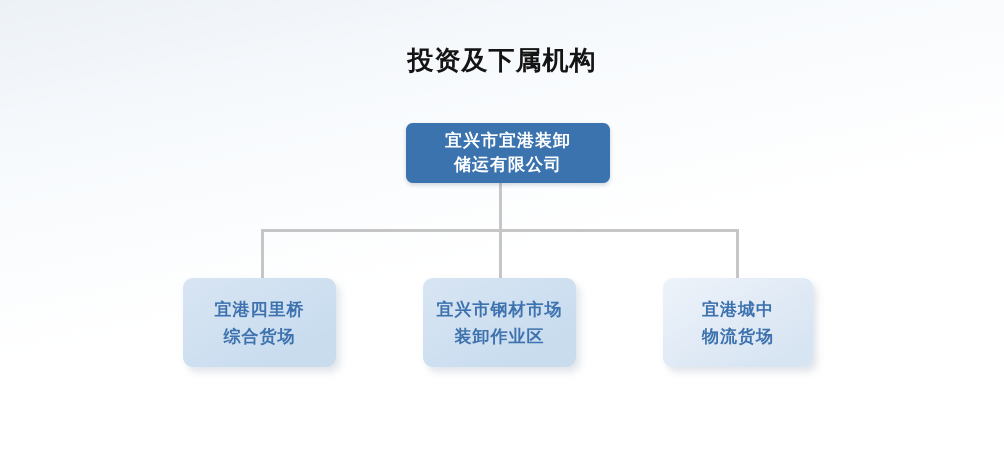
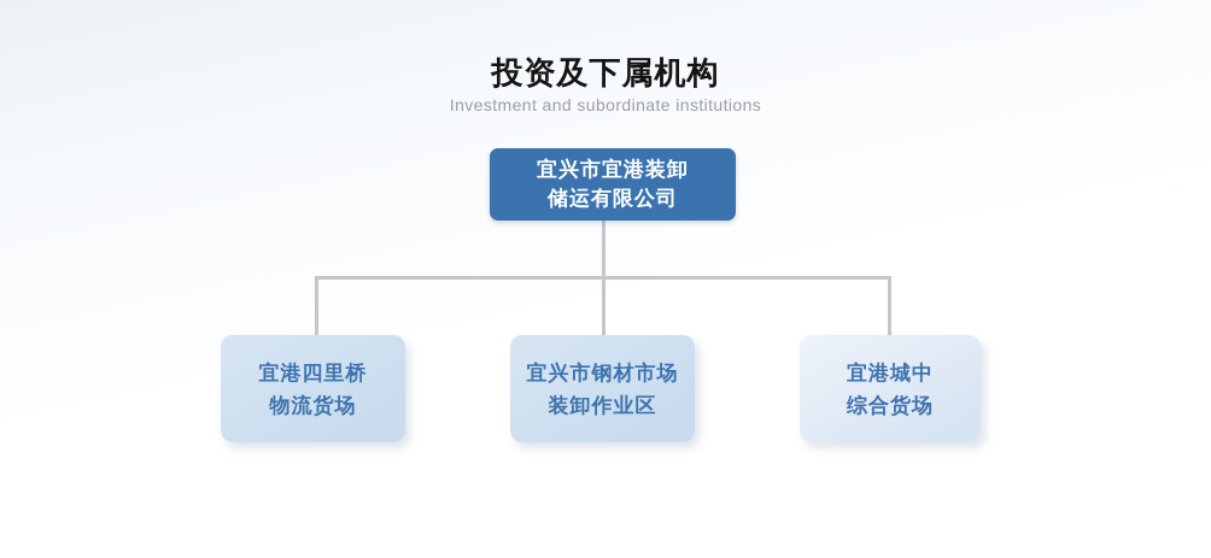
  投资及下属机构
+ Investment and subordinate institutions
  宜兴市宜港装卸
  储运有限公司
  宜港四里桥
- 综合货场
+ 物流货场
  宜兴市钢材市场
  装卸作业区
  宜港城中
- 物流货场
+ 综合货场
